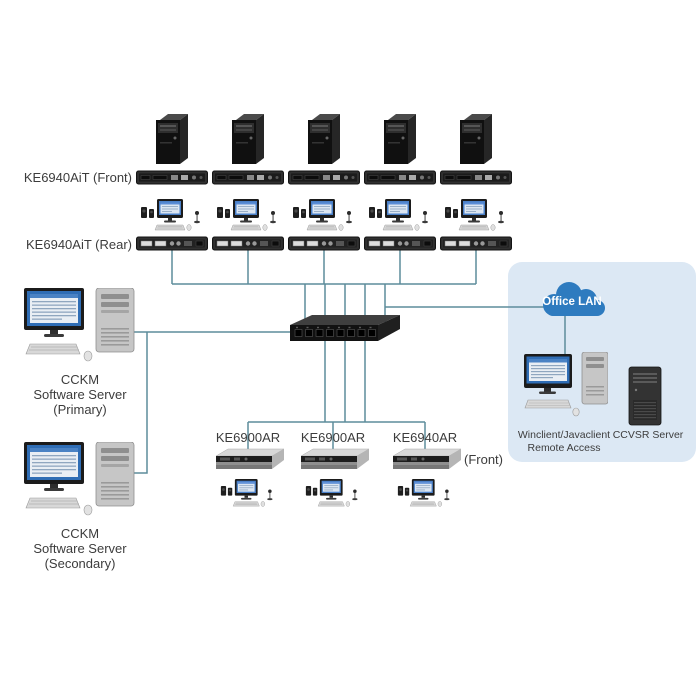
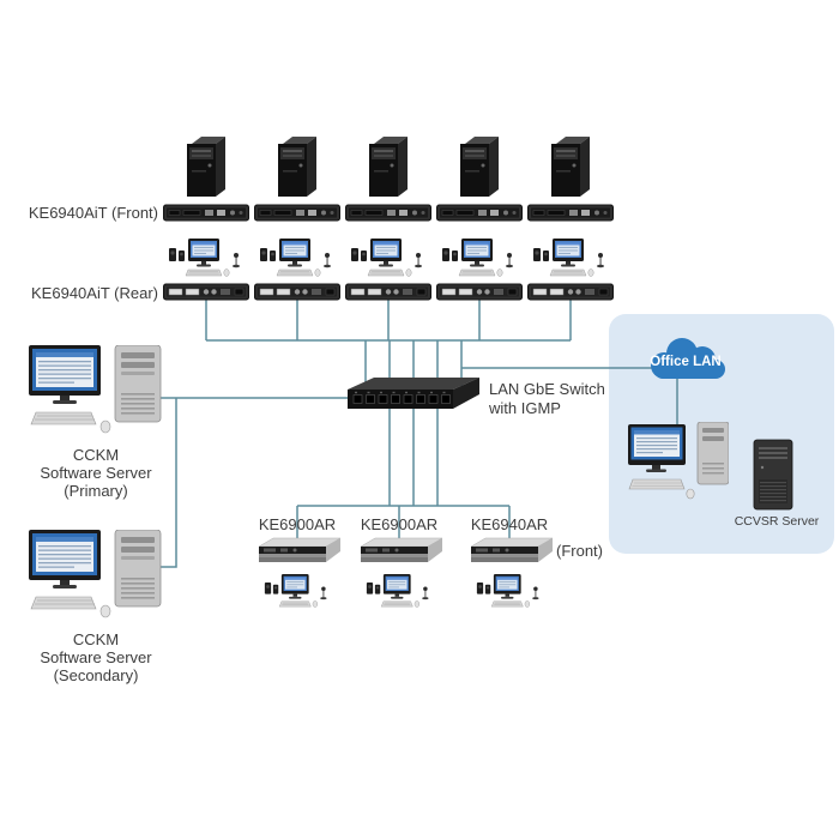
  KE6940AiT (Front)
  KE6940AiT (Rear)
+ LAN GbE Switch
+ with IGMP
  CCKM
  Software Server
  (Primary)
  CCKM
  Software Server
  (Secondary)
  KE6900AR
  KE6900AR
  KE6940AR
  (Front)
  Office LAN
- Winclient/Javaclient
- Remote Access
  CCVSR Server
